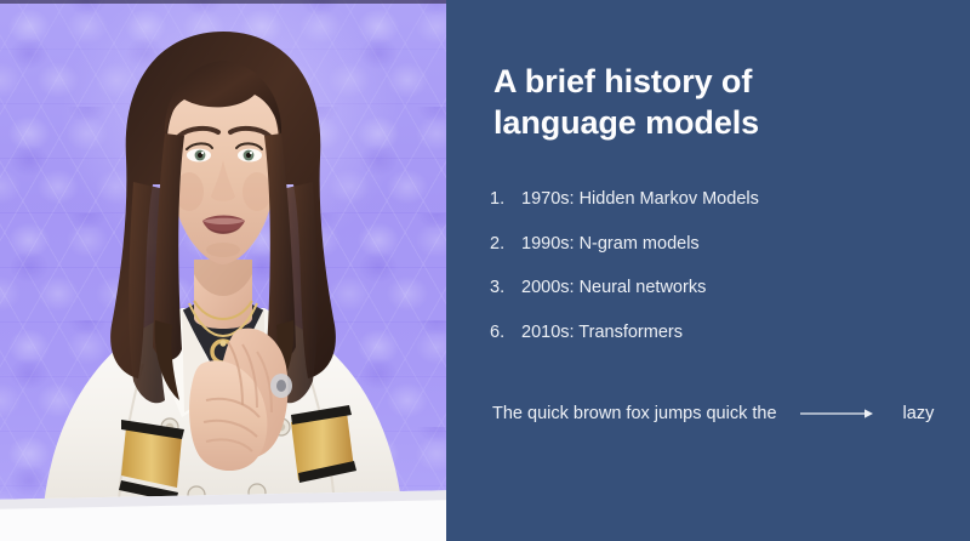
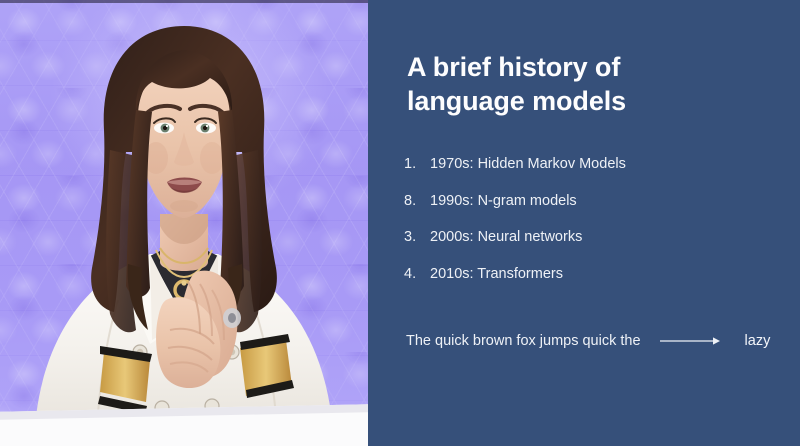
  A brief history of
  language models
  1.
  1970s: Hidden Markov Models
- 2.
+ 8.
  1990s: N-gram models
  3.
  2000s: Neural networks
- 6.
+ 4.
  2010s: Transformers
  The quick brown fox jumps quick the
  lazy
